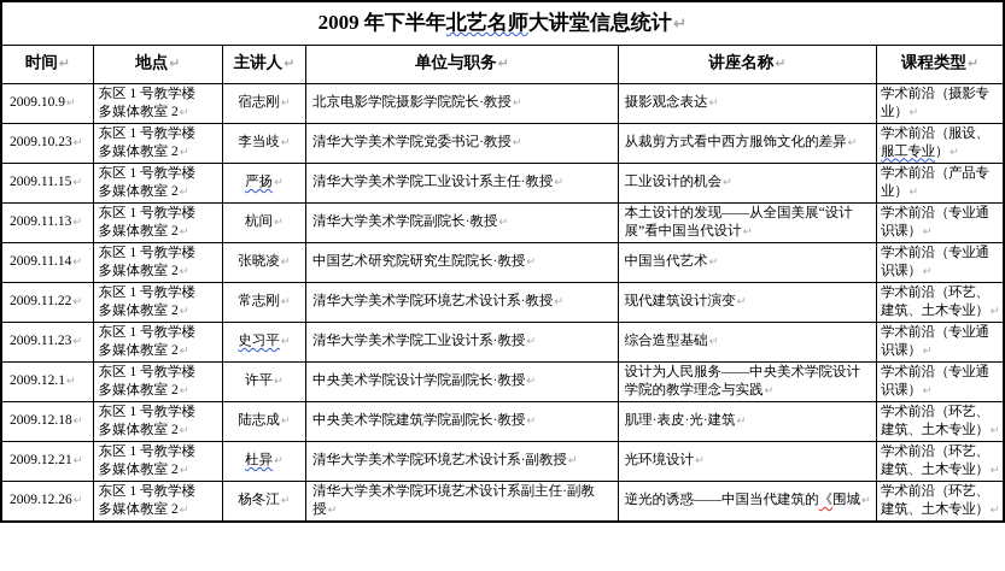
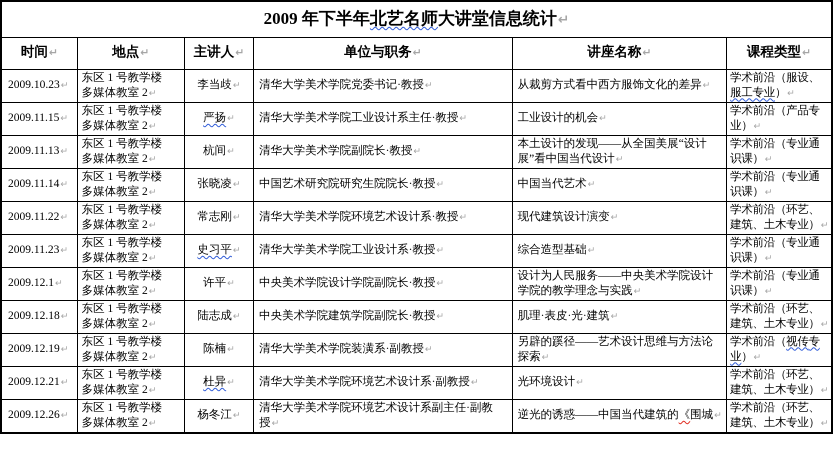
  2009 年下半年北艺名师大讲堂信息统计↵
  时间↵	地点↵	主讲人↵	单位与职务↵	讲座名称↵	课程类型↵
- 2009.10.9↵	东区 1 号教学楼多媒体教室 2↵	宿志刚↵	北京电影学院摄影学院院长·教授↵	摄影观念表达↵	学术前沿（摄影专业）↵
  2009.10.23↵	东区 1 号教学楼多媒体教室 2↵	李当歧↵	清华大学美术学院党委书记·教授↵	从裁剪方式看中西方服饰文化的差异↵	学术前沿（服设、服工专业）↵
  2009.11.15↵	东区 1 号教学楼多媒体教室 2↵	严扬↵	清华大学美术学院工业设计系主任·教授↵	工业设计的机会↵	学术前沿（产品专业）↵
  2009.11.13↵	东区 1 号教学楼多媒体教室 2↵	杭间↵	清华大学美术学院副院长·教授↵	本土设计的发现——从全国美展“设计展”看中国当代设计↵	学术前沿（专业通识课）↵
  2009.11.14↵	东区 1 号教学楼多媒体教室 2↵	张晓凌↵	中国艺术研究院研究生院院长·教授↵	中国当代艺术↵	学术前沿（专业通识课）↵
  2009.11.22↵	东区 1 号教学楼多媒体教室 2↵	常志刚↵	清华大学美术学院环境艺术设计系·教授↵	现代建筑设计演变↵	学术前沿（环艺、建筑、土木专业）↵
  2009.11.23↵	东区 1 号教学楼多媒体教室 2↵	史习平↵	清华大学美术学院工业设计系·教授↵	综合造型基础↵	学术前沿（专业通识课）↵
  2009.12.1↵	东区 1 号教学楼多媒体教室 2↵	许平↵	中央美术学院设计学院副院长·教授↵	设计为人民服务——中央美术学院设计学院的教学理念与实践↵	学术前沿（专业通识课）↵
  2009.12.18↵	东区 1 号教学楼多媒体教室 2↵	陆志成↵	中央美术学院建筑学院副院长·教授↵	肌理·表皮·光·建筑↵	学术前沿（环艺、建筑、土木专业）↵
+ 2009.12.19↵	东区 1 号教学楼多媒体教室 2↵	陈楠↵	清华大学美术学院装潢系·副教授↵	另辟的蹊径——艺术设计思维与方法论探索↵	学术前沿（视传专业）↵
  2009.12.21↵	东区 1 号教学楼多媒体教室 2↵	杜异↵	清华大学美术学院环境艺术设计系·副教授↵	光环境设计↵	学术前沿（环艺、建筑、土木专业）↵
  2009.12.26↵	东区 1 号教学楼多媒体教室 2↵	杨冬江↵	清华大学美术学院环境艺术设计系副主任·副教授↵	逆光的诱惑——中国当代建筑的《围城↵	学术前沿（环艺、建筑、土木专业）↵
